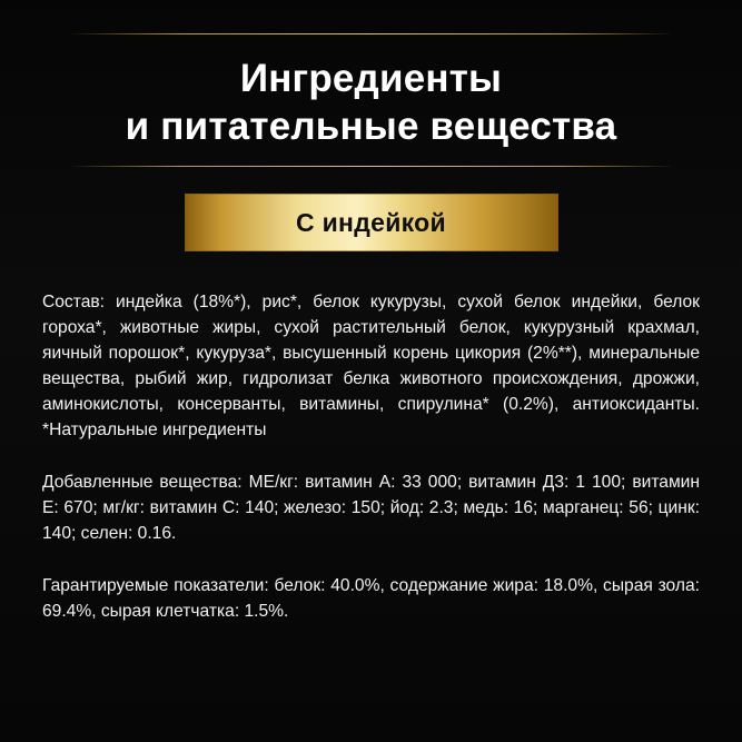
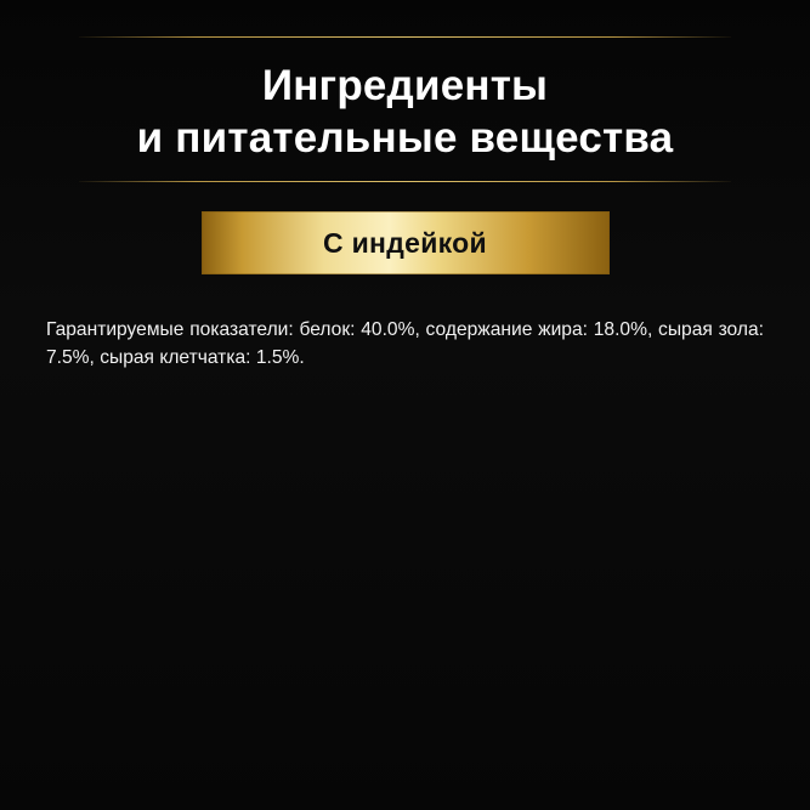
  Ингредиенты
  и питательные вещества
  С индейкой
- Состав: индейка (18%*), рис*, белок кукурузы, сухой белок индейки, белок гороха*, животные жиры, сухой растительный белок, кукурузный крахмал, яичный порошок*, кукуруза*, высушенный корень цикория (2%**), минеральные вещества, рыбий жир, гидролизат белка животного происхождения, дрожжи, аминокислоты, консерванты, витамины, спирулина* (0.2%), антиоксиданты. *Натуральные ингредиенты
- Добавленные вещества: МЕ/кг: витамин А: 33 000; витамин Д3: 1 100; витамин Е: 670; мг/кг: витамин С: 140; железо: 150; йод: 2.3; медь: 16; марганец: 56; цинк: 140; селен: 0.16.
- Гарантируемые показатели: белок: 40.0%, содержание жира: 18.0%, сырая зола: 69.4%, сырая клетчатка: 1.5%.
+ Гарантируемые показатели: белок: 40.0%, содержание жира: 18.0%, сырая зола: 7.5%, сырая клетчатка: 1.5%.
